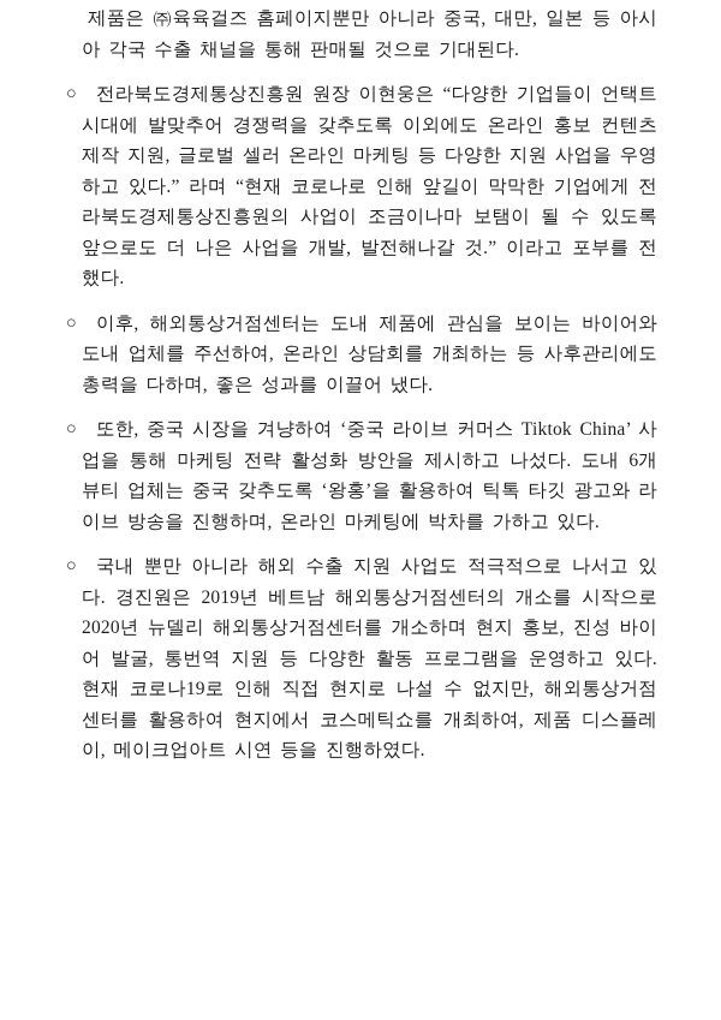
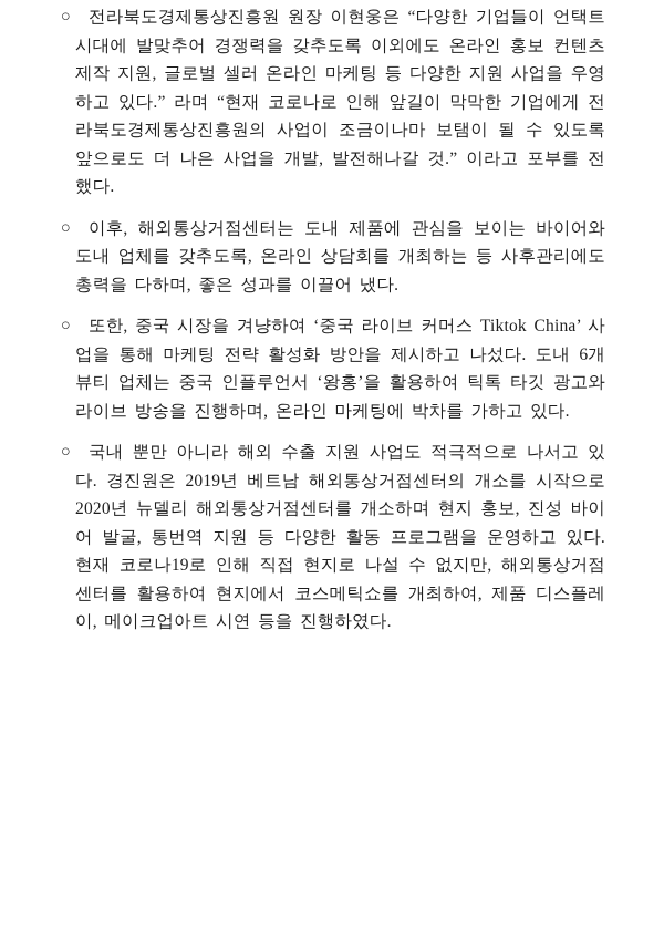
- 제품은 ㈜육육걸즈 홈페이지뿐만 아니라 중국, 대만, 일본 등 아시아 각국 수출 채널을 통해 판매될 것으로 기대된다.
  ○
  전라북도경제통상진흥원 원장 이현웅은 “다양한 기업들이 언택트 시대에 발맞추어 경쟁력을 갖추도록 이외에도 온라인 홍보 컨텐츠 제작 지원, 글로벌 셀러 온라인 마케팅 등 다양한 지원 사업을 우영하고 있다.” 라며 “현재 코로나로 인해 앞길이 막막한 기업에게 전라북도경제통상진흥원의 사업이 조금이나마 보탬이 될 수 있도록 앞으로도 더 나은 사업을 개발, 발전해나갈 것.” 이라고 포부를 전했다.
  ○
- 이후, 해외통상거점센터는 도내 제품에 관심을 보이는 바이어와 도내 업체를 주선하여, 온라인 상담회를 개최하는 등 사후관리에도 총력을 다하며, 좋은 성과를 이끌어 냈다.
+ 이후, 해외통상거점센터는 도내 제품에 관심을 보이는 바이어와 도내 업체를 갖추도록, 온라인 상담회를 개최하는 등 사후관리에도 총력을 다하며, 좋은 성과를 이끌어 냈다.
  ○
- 또한, 중국 시장을 겨냥하여 ‘중국 라이브 커머스 Tiktok China’ 사업을 통해 마케팅 전략 활성화 방안을 제시하고 나섰다. 도내 6개 뷰티 업체는 중국 갖추도록 ‘왕홍’을 활용하여 틱톡 타깃 광고와 라이브 방송을 진행하며, 온라인 마케팅에 박차를 가하고 있다.
+ 또한, 중국 시장을 겨냥하여 ‘중국 라이브 커머스 Tiktok China’ 사업을 통해 마케팅 전략 활성화 방안을 제시하고 나섰다. 도내 6개 뷰티 업체는 중국 인플루언서 ‘왕홍’을 활용하여 틱톡 타깃 광고와 라이브 방송을 진행하며, 온라인 마케팅에 박차를 가하고 있다.
  ○
  국내 뿐만 아니라 해외 수출 지원 사업도 적극적으로 나서고 있다. 경진원은 2019년 베트남 해외통상거점센터의 개소를 시작으로 2020년 뉴델리 해외통상거점센터를 개소하며 현지 홍보, 진성 바이어 발굴, 통번역 지원 등 다양한 활동 프로그램을 운영하고 있다. 현재 코로나19로 인해 직접 현지로 나설 수 없지만, 해외통상거점센터를 활용하여 현지에서 코스메틱쇼를 개최하여, 제품 디스플레이, 메이크업아트 시연 등을 진행하였다.
